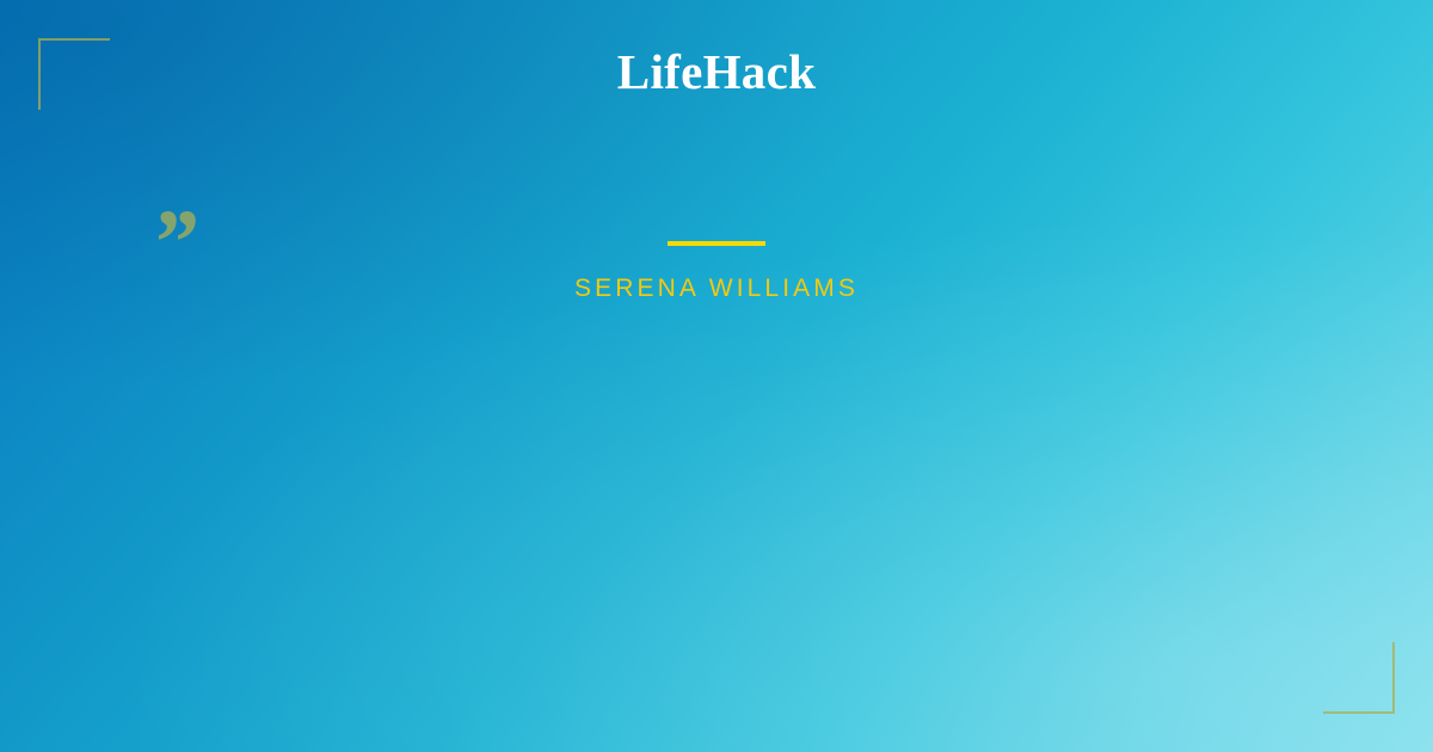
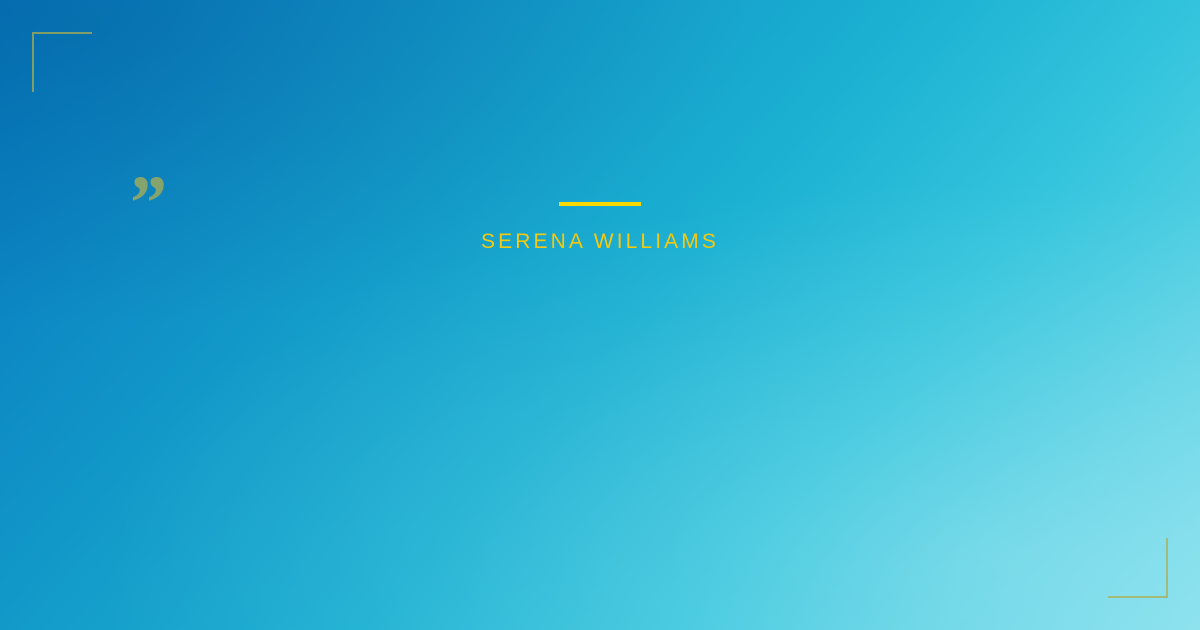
- LifeHack
  ”
  SERENA WILLIAMS
